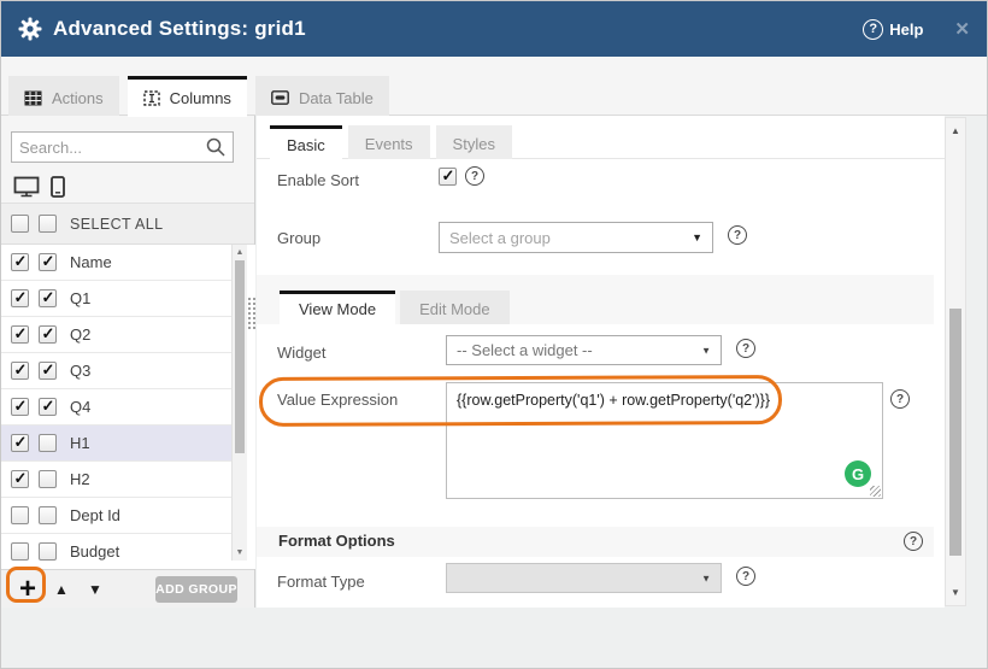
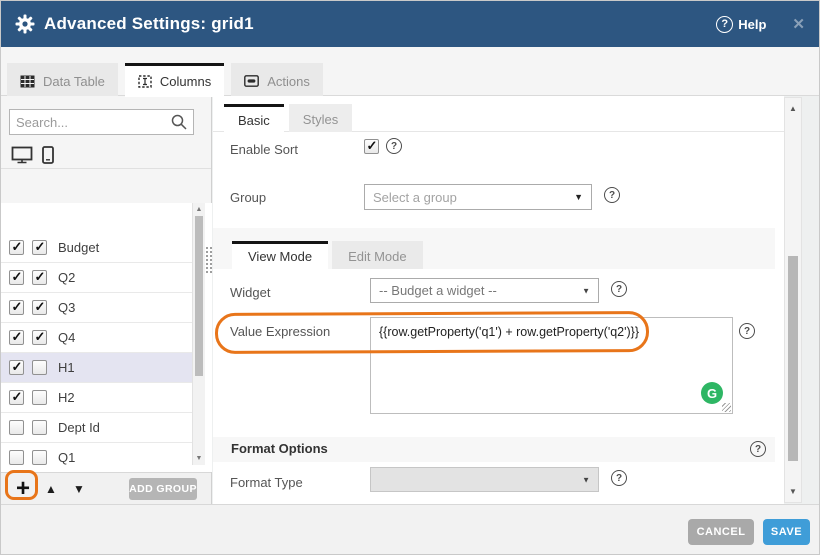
  Advanced Settings: grid1
  ?
  Help
  ✕
- Actions
+ Data Table
  Columns
- Data Table
+ Actions
  Search...
- SELECT ALL
- Name
- Q1
+ Budget
  Q2
  Q3
  Q4
  H1
  H2
  Dept Id
- Budget
+ Q1
  +
  ▲
  ▼
  ADD GROUP
  Basic
- Events
  Styles
  Enable Sort
  ?
  Group
  Select a group
  ▼
  ?
  View Mode
  Edit Mode
  Widget
- -- Select a widget --
+ -- Budget a widget --
  ▼
  ?
  Value Expression
  {{row.getProperty('q1') + row.getProperty('q2')}}
  G
  ?
  Format Options
  ?
  Format Type
  ▼
  ?
  ▲
  ▼
+ CANCEL
+ SAVE
